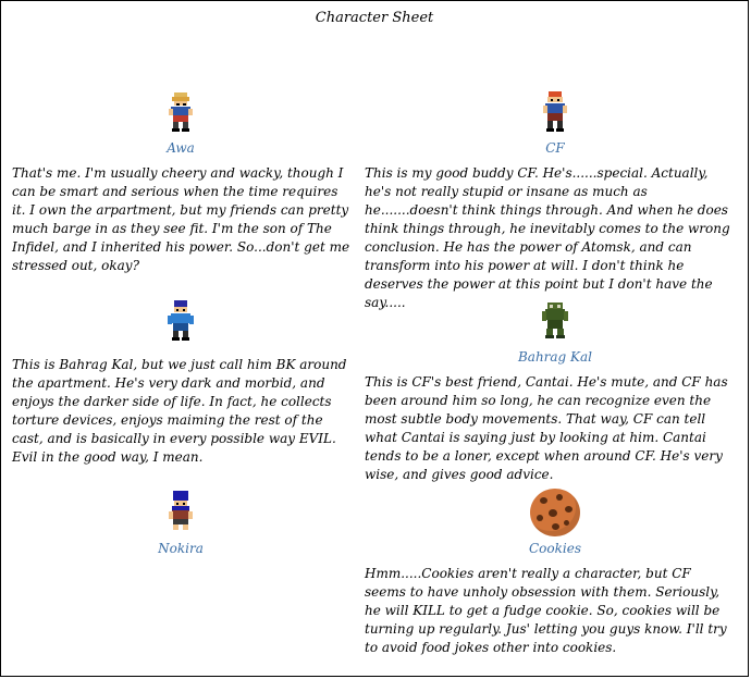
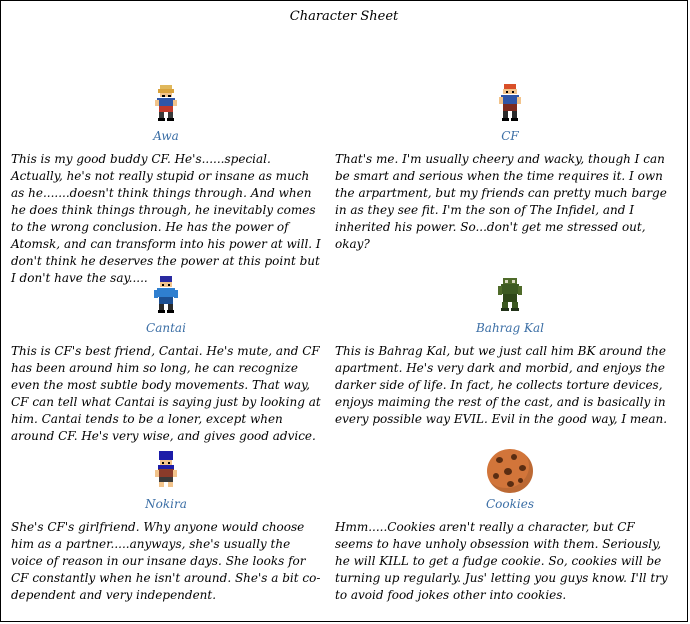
  Character Sheet
  Awa
- That's me. I'm usually cheery and wacky, though I can be smart and serious when the time requires it. I own the arpartment, but my friends can pretty much barge in as they see fit. I'm the son of The Infidel, and I inherited his power. So...don't get me stressed out, okay?
+ This is my good buddy CF. He's......special. Actually, he's not really stupid or insane as much as he.......doesn't think things through. And when he does think things through, he inevitably comes to the wrong conclusion. He has the power of Atomsk, and can transform into his power at will. I don't think he deserves the power at this point but I don't have the say.....
  CF
- This is my good buddy CF. He's......special. Actually, he's not really stupid or insane as much as he.......doesn't think things through. And when he does think things through, he inevitably comes to the wrong conclusion. He has the power of Atomsk, and can transform into his power at will. I don't think he deserves the power at this point but I don't have the say.....
+ That's me. I'm usually cheery and wacky, though I can be smart and serious when the time requires it. I own the arpartment, but my friends can pretty much barge in as they see fit. I'm the son of The Infidel, and I inherited his power. So...don't get me stressed out, okay?
+ Cantai
- This is Bahrag Kal, but we just call him BK around the apartment. He's very dark and morbid, and enjoys the darker side of life. In fact, he collects torture devices, enjoys maiming the rest of the cast, and is basically in every possible way EVIL. Evil in the good way, I mean.
+ This is CF's best friend, Cantai. He's mute, and CF has been around him so long, he can recognize even the most subtle body movements. That way, CF can tell what Cantai is saying just by looking at him. Cantai tends to be a loner, except when around CF. He's very wise, and gives good advice.
  Bahrag Kal
- This is CF's best friend, Cantai. He's mute, and CF has been around him so long, he can recognize even the most subtle body movements. That way, CF can tell what Cantai is saying just by looking at him. Cantai tends to be a loner, except when around CF. He's very wise, and gives good advice.
+ This is Bahrag Kal, but we just call him BK around the apartment. He's very dark and morbid, and enjoys the darker side of life. In fact, he collects torture devices, enjoys maiming the rest of the cast, and is basically in every possible way EVIL. Evil in the good way, I mean.
  Nokira
+ She's CF's girlfriend. Why anyone would choose him as a partner.....anyways, she's usually the voice of reason in our insane days. She looks for CF constantly when he isn't around. She's a bit co-dependent and very independent.
  Cookies
  Hmm.....Cookies aren't really a character, but CF seems to have unholy obsession with them. Seriously, he will KILL to get a fudge cookie. So, cookies will be turning up regularly. Jus' letting you guys know. I'll try to avoid food jokes other into cookies.
